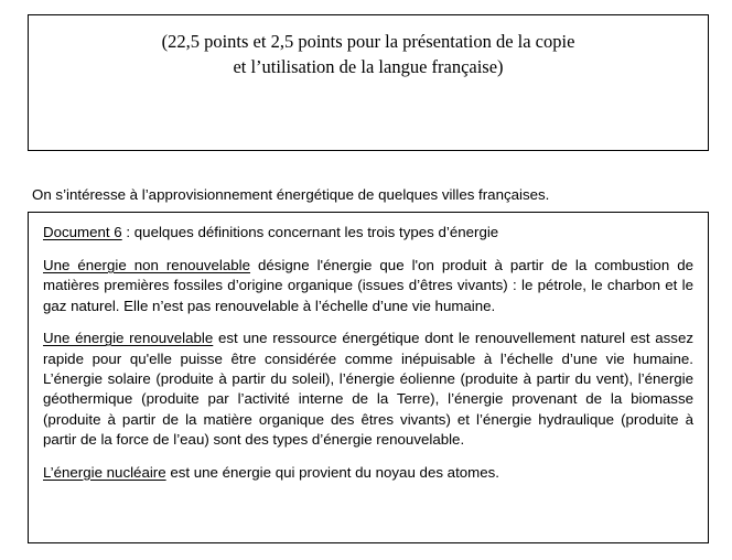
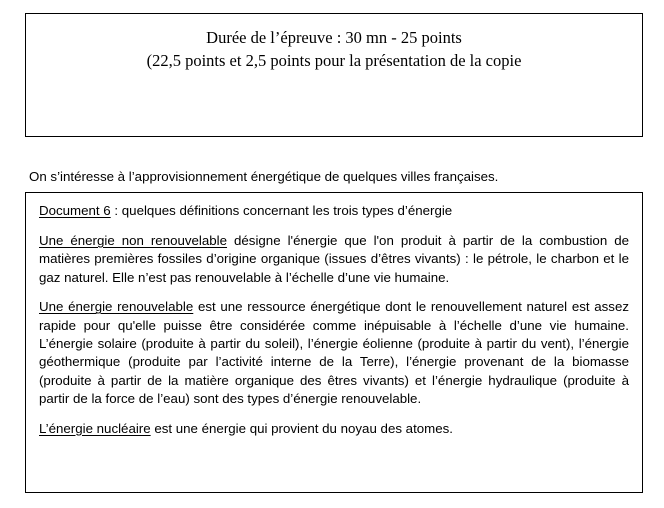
+ Durée de l’épreuve : 30 mn - 25 points
  (22,5 points et 2,5 points pour la présentation de la copie
- et l’utilisation de la langue française)
  On s’intéresse à l’approvisionnement énergétique de quelques villes françaises.
  Document 6 : quelques définitions concernant les trois types d’énergie
  Une énergie non renouvelable désigne l'énergie que l'on produit à partir de la combustion de matières premières fossiles d’origine organique (issues d’êtres vivants) : le pétrole, le charbon et le gaz naturel. Elle n’est pas renouvelable à l’échelle d’une vie humaine.
  Une énergie renouvelable est une ressource énergétique dont le renouvellement naturel est assez rapide pour qu'elle puisse être considérée comme inépuisable à l’échelle d’une vie humaine. L’énergie solaire (produite à partir du soleil), l’énergie éolienne (produite à partir du vent), l’énergie géothermique (produite par l’activité interne de la Terre), l’énergie provenant de la biomasse (produite à partir de la matière organique des êtres vivants) et l’énergie hydraulique (produite à partir de la force de l’eau) sont des types d’énergie renouvelable.
  L’énergie nucléaire est une énergie qui provient du noyau des atomes.
